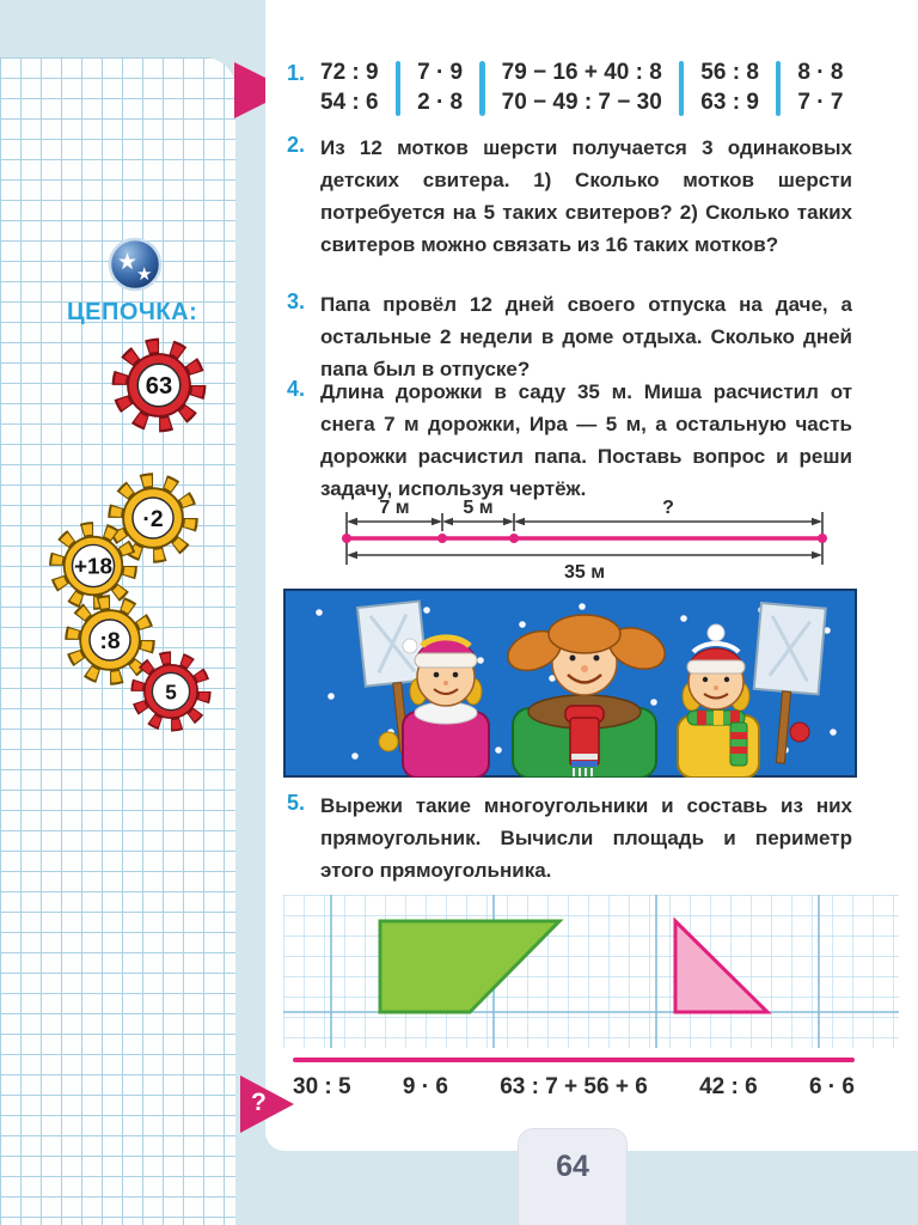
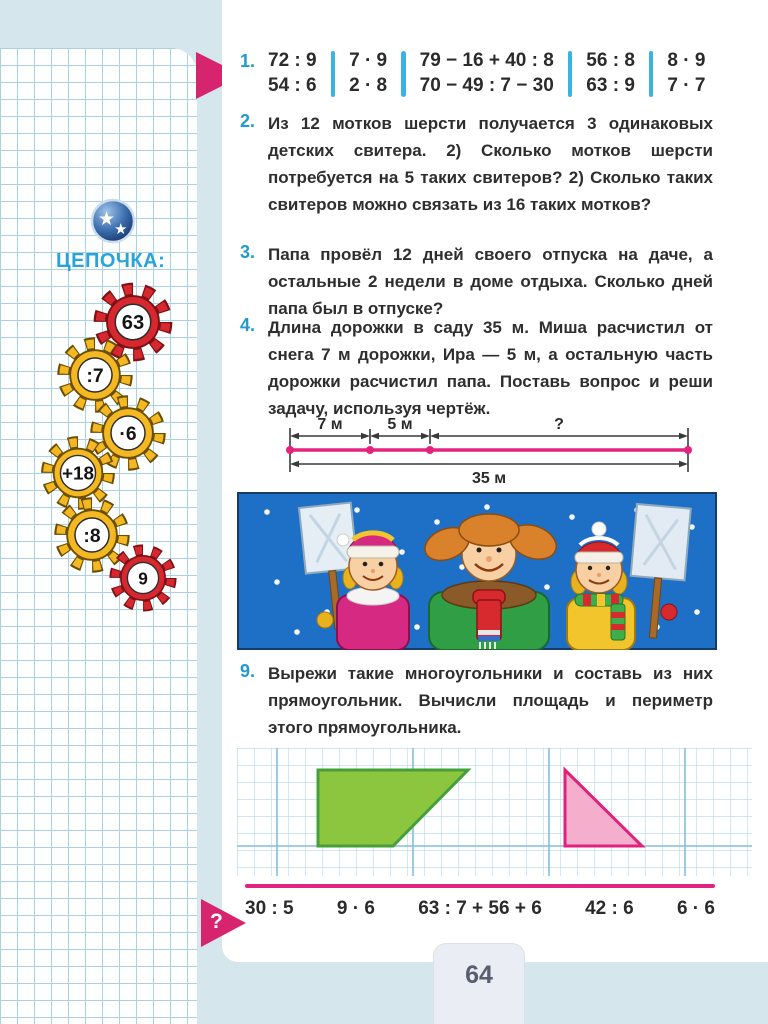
  ★
  ★
  ЦЕПОЧКА:
  63
+ :7
- ·2
+ ·6
  +18
  :8
- 5
+ 9
  1.
  72 : 9
  54 : 6
  7 · 9
  2 · 8
  79 − 16 + 40 : 8
  70 − 49 : 7 − 30
  56 : 8
  63 : 9
- 8 · 8
+ 8 · 9
  7 · 7
  2.
- Из 12 мотков шерсти получается 3 одинаковых детских свитера. 1) Сколько мотков шерсти потребуется на 5 таких свитеров? 2) Сколько таких свитеров можно связать из 16 таких мотков?
+ Из 12 мотков шерсти получается 3 одинаковых детских свитера. 2) Сколько мотков шерсти потребуется на 5 таких свитеров? 2) Сколько таких свитеров можно связать из 16 таких мотков?
  3.
  Папа провёл 12 дней своего отпуска на даче, а остальные 2 недели в доме отдыха. Сколько дней папа был в отпуске?
  4.
  Длина дорожки в саду 35 м. Миша расчистил от снега 7 м дорожки, Ира — 5 м, а остальную часть дорожки расчистил папа. Поставь вопрос и реши задачу, используя чертёж.
  7 м
  5 м
  ?
  35 м
- 5.
+ 9.
  Вырежи такие многоугольники и составь из них прямоугольник. Вычисли площадь и периметр этого прямоугольника.
  30 : 5
  9 · 6
  63 : 7 + 56 + 6
  42 : 6
  6 · 6
  ?
  64
